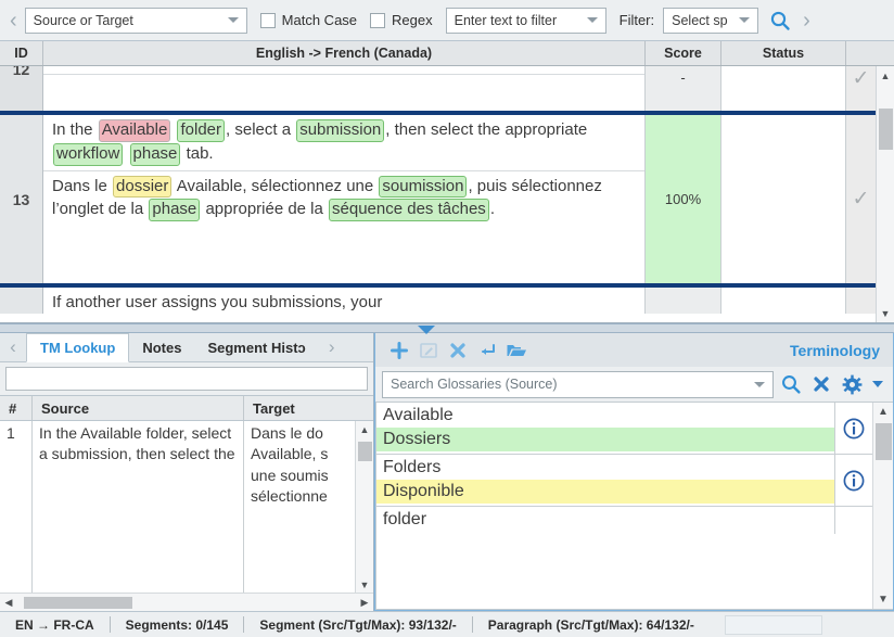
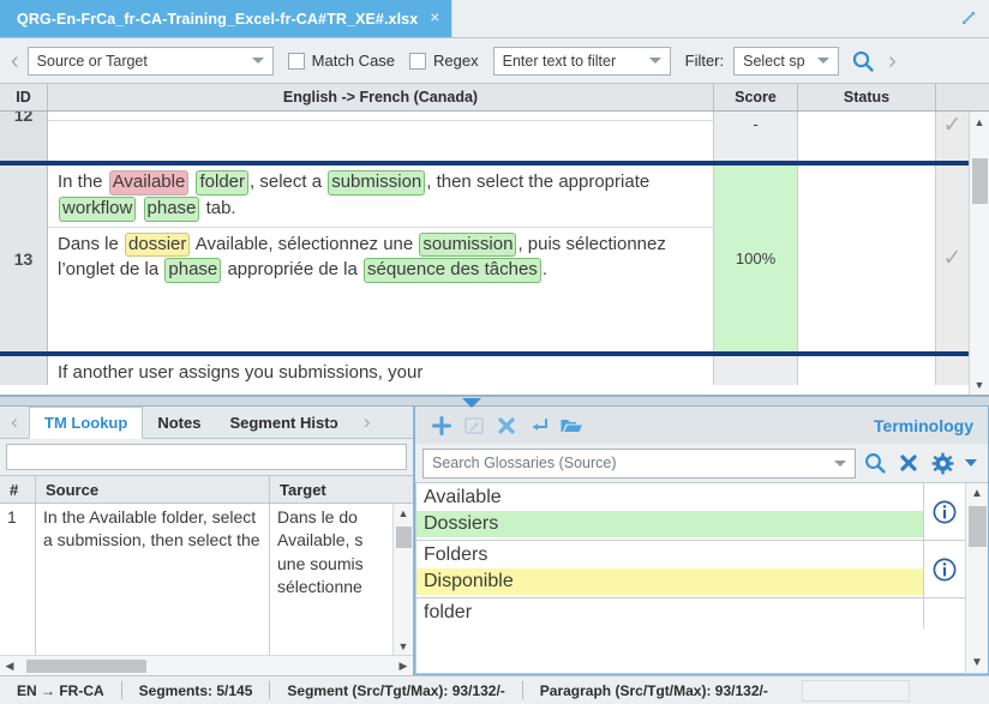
+ QRG-En-FrCa_fr-CA-Training_Excel-fr-CA#TR_XE#.xlsx
+ ×
  ‹
  Source or Target
  Match Case
  Regex
  Enter text to filter
  Filter:
  Select sp
  ›
  ID
  English -> French (Canada)
  Score
  Status
  12
  -
  ✓
  13
  In the Available folder , select a submission , then select the appropriate workflow phase tab.
  Dans le dossier Available, sélectionnez une soumission , puis sélectionnez l’onglet de la phase appropriée de la séquence des tâches .
  100%
  ✓
  If another user assigns you submissions, your
  ▲
  ▼
  ‹
  TM Lookup
  Notes
  Segment Histɔ
  ›
  #
  Source
  Target
  1
  In the Available folder, select a submission, then select the
  Dans le do Available, s une soumis sélectionne
  ▲
  ▼
  ◀
  ▶
  Terminology
  Search Glossaries (Source)
  Available
  Dossiers
  Folders
  Disponible
  folder
  ▲
  ▼
  EN → FR-CA
- Segments: 0/145
+ Segments: 5/145
  Segment (Src/Tgt/Max): 93/132/-
- Paragraph (Src/Tgt/Max): 64/132/-
+ Paragraph (Src/Tgt/Max): 93/132/-
